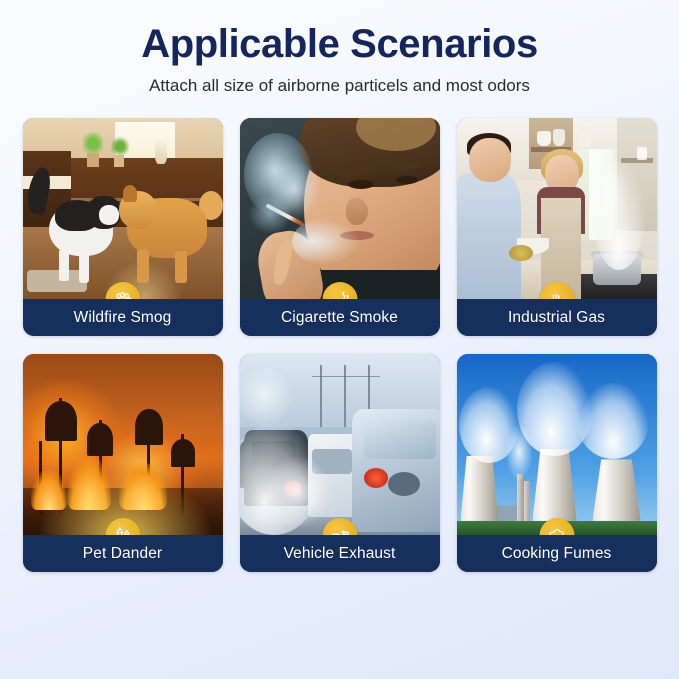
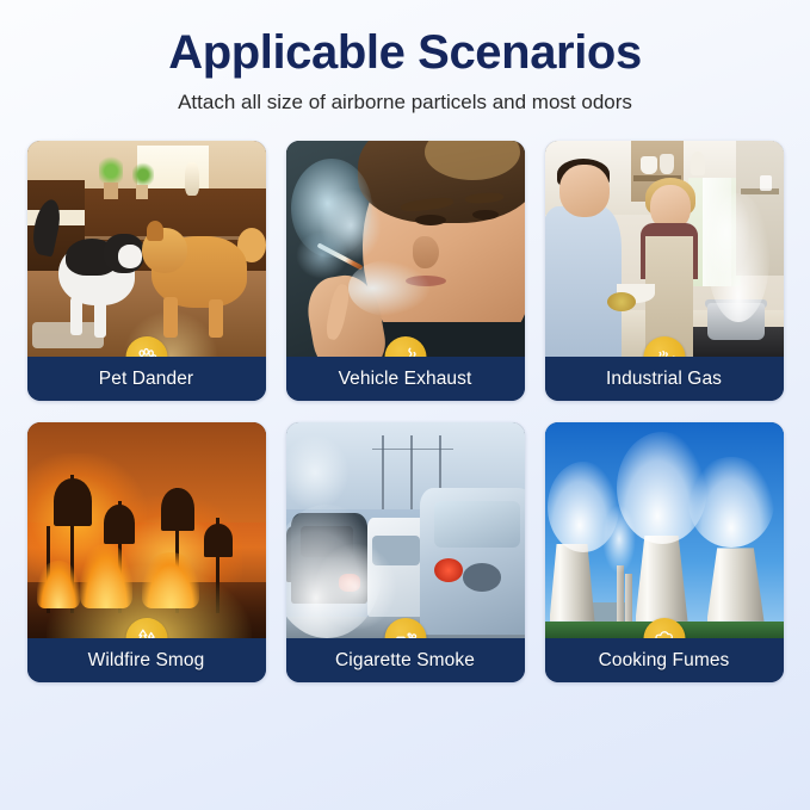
  Applicable Scenarios
  Attach all size of airborne particels and most odors
- Wildfire Smog
+ Pet Dander
- Cigarette Smoke
+ Vehicle Exhaust
  Industrial Gas
- Pet Dander
+ Wildfire Smog
- Vehicle Exhaust
+ Cigarette Smoke
  Cooking Fumes
